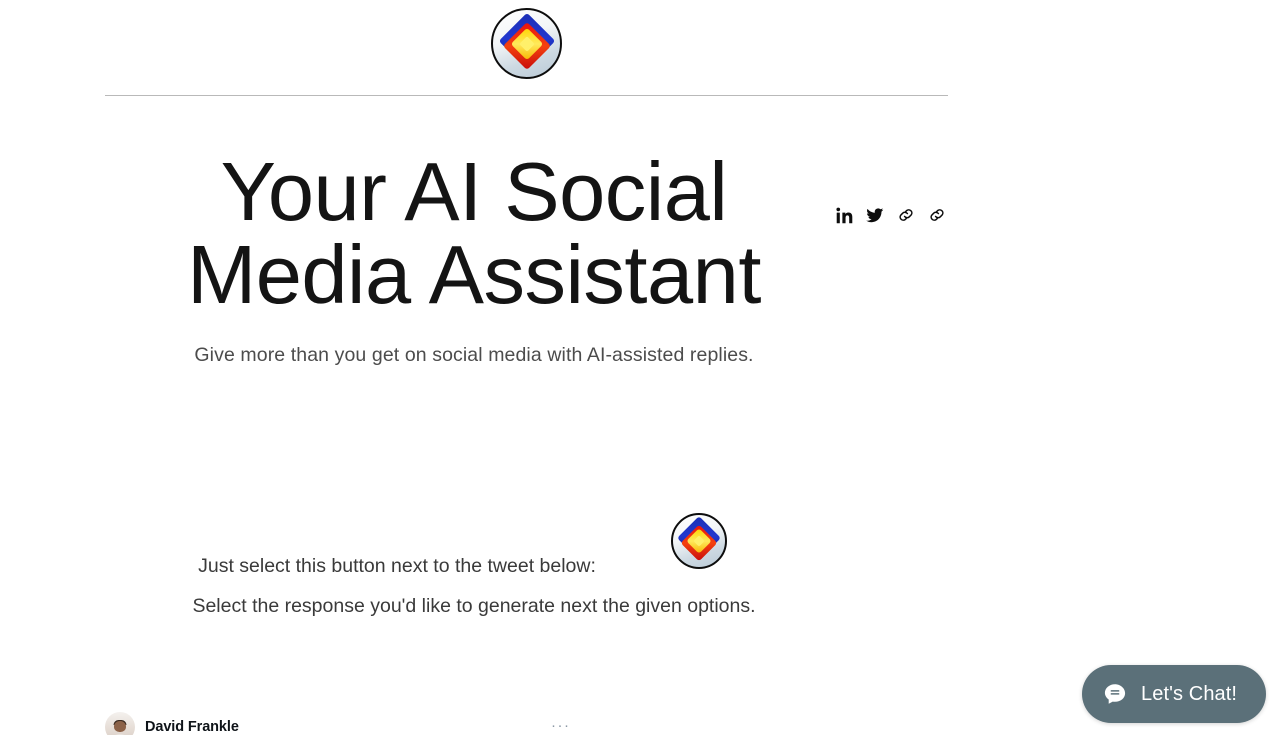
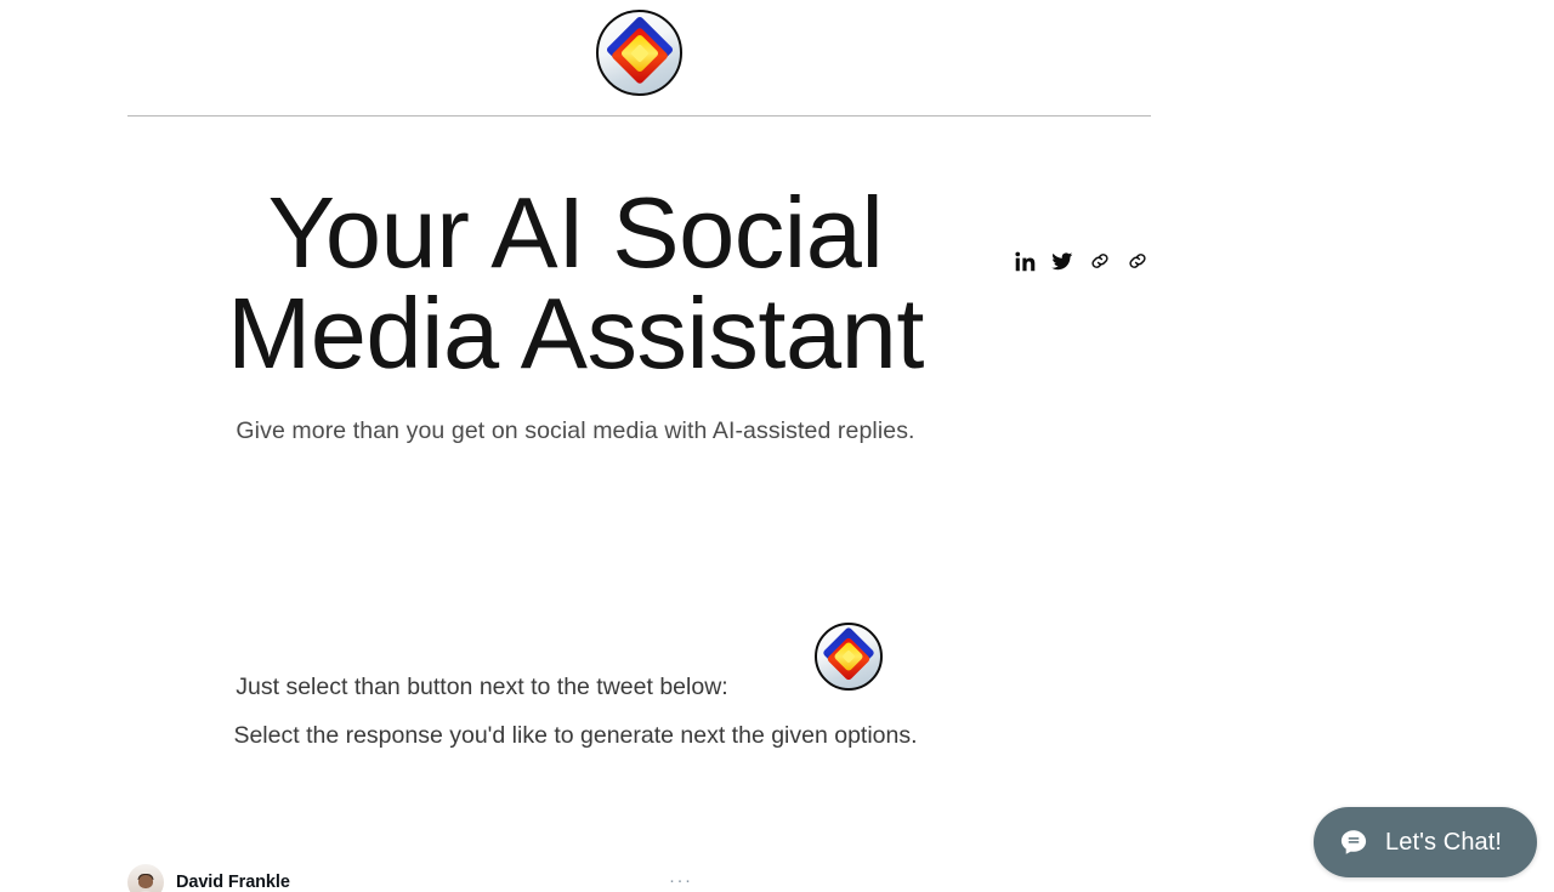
  Your AI Social Media Assistant
  Give more than you get on social media with AI-assisted replies.
- Just select this button next to the tweet below:
+ Just select than button next to the tweet below:
  Select the response you'd like to generate next the given options.
  David Frankle
  ···
  Let's Chat!
